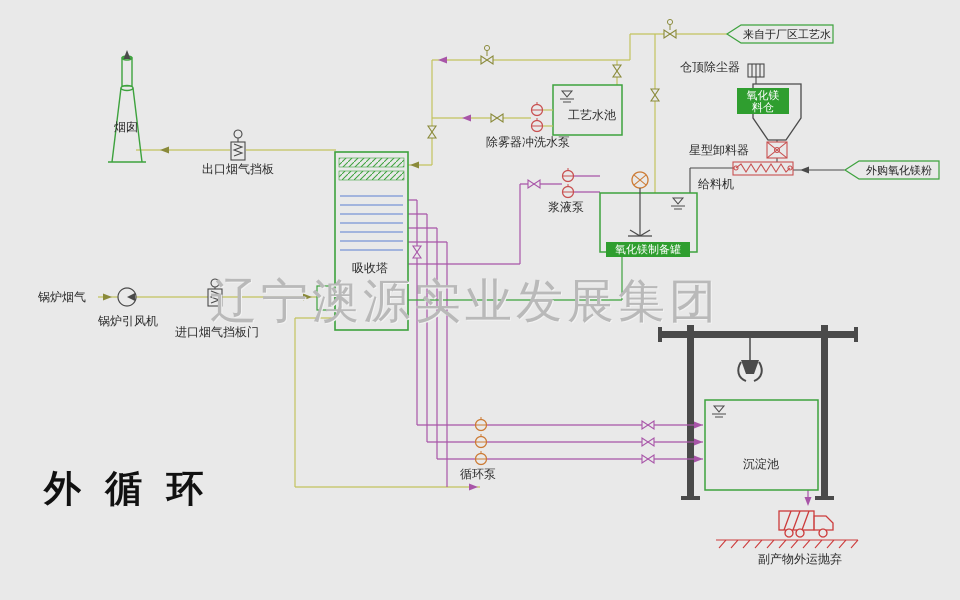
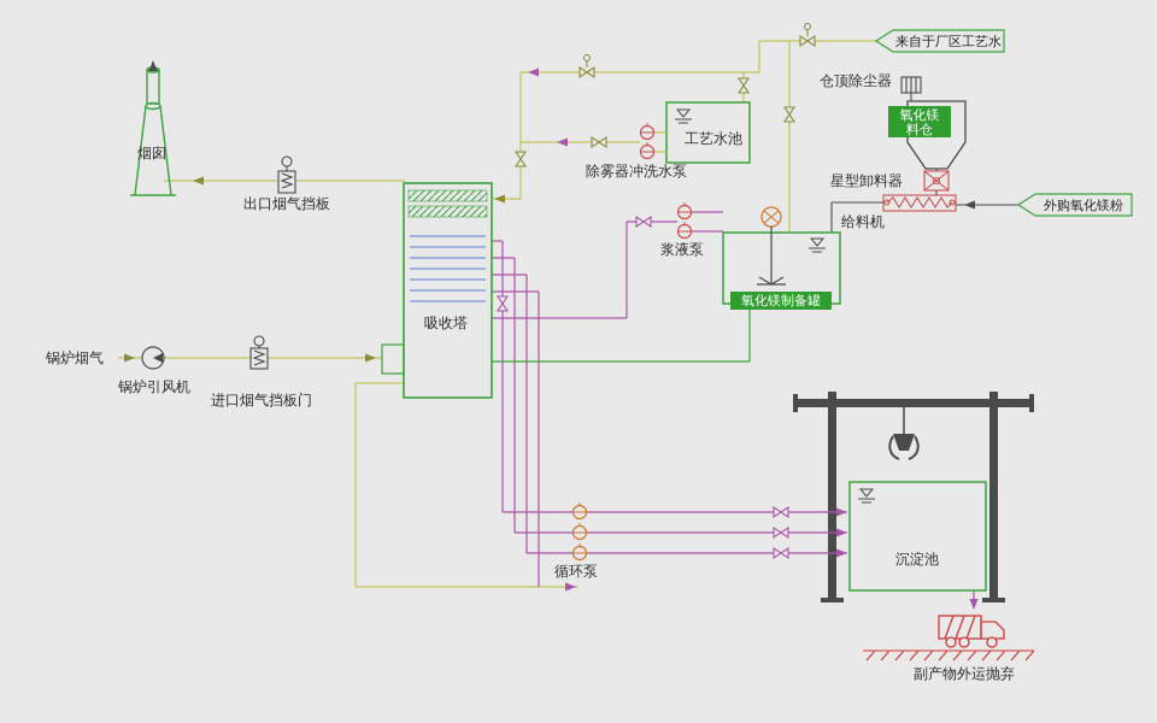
  烟囱
  出口烟气挡板
  吸收塔
  锅炉烟气
  锅炉引风机
  进口烟气挡板门
  除雾器冲洗水泵
  工艺水池
  来自于厂区工艺水
  仓顶除尘器
  氧化镁
  料仓
  星型卸料器
  给料机
  外购氧化镁粉
  浆液泵
  氧化镁制备罐
  循环泵
  沉淀池
  副产物外运抛弃
- 辽宁澳源实业发展集团
- 外 循 环
